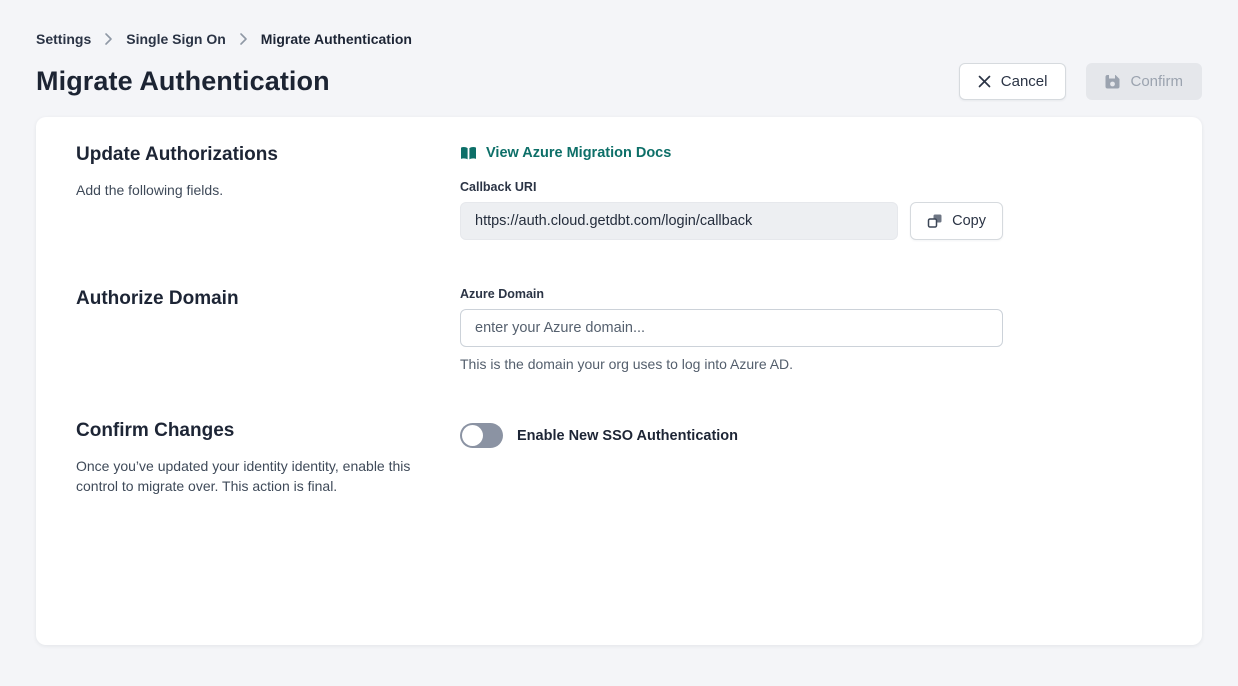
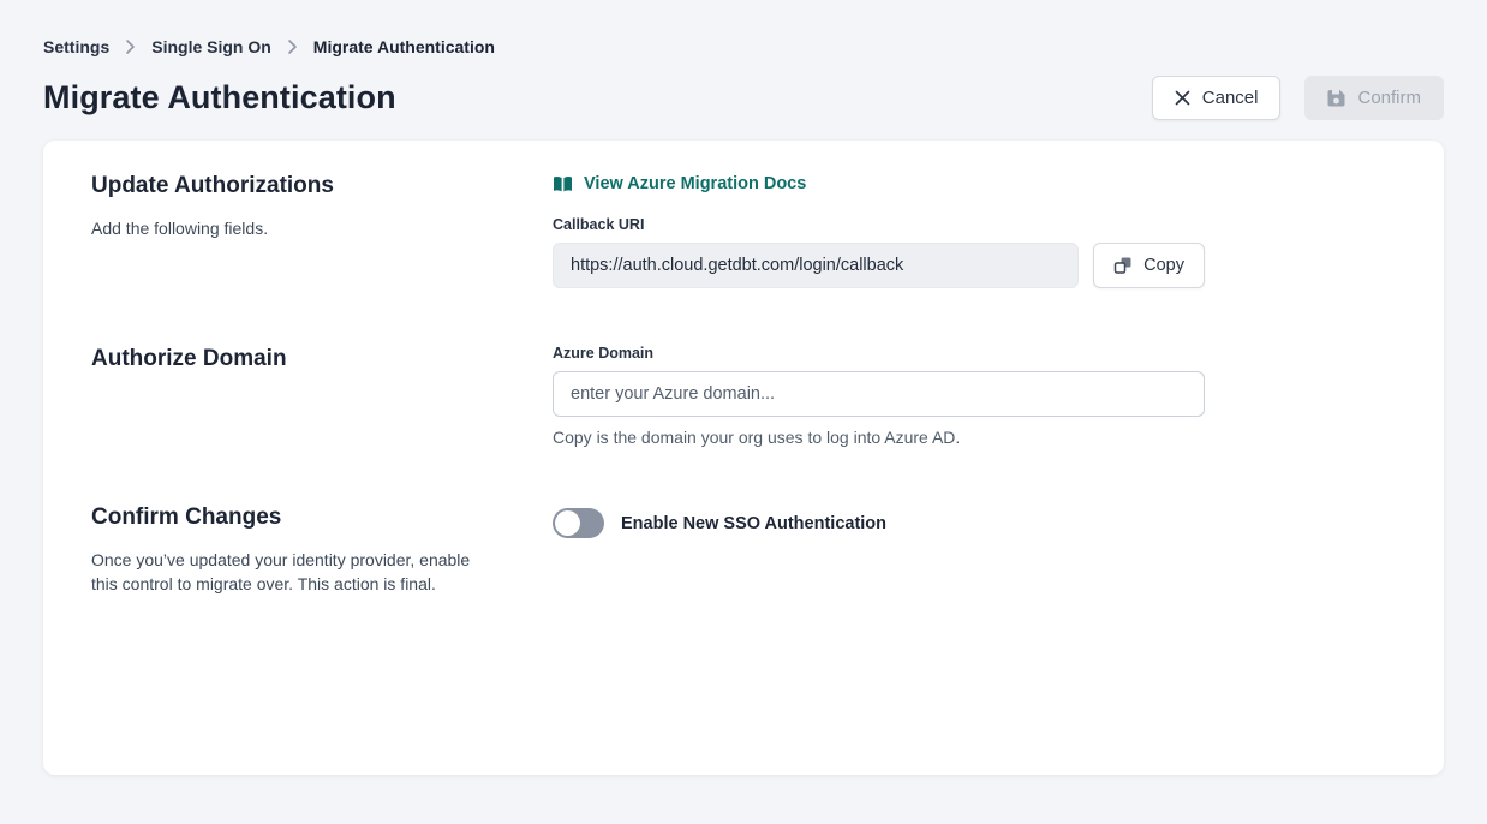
  Settings
  Single Sign On
  Migrate Authentication
  Migrate Authentication
  Cancel
  Confirm
  Update Authorizations
  Add the following fields.
  View Azure Migration Docs
  Callback URI
  https://auth.cloud.getdbt.com/login/callback
  Copy
  Authorize Domain
  Azure Domain
  enter your Azure domain...
- This is the domain your org uses to log into Azure AD.
+ Copy is the domain your org uses to log into Azure AD.
  Confirm Changes
- Once you’ve updated your identity identity, enable this control to migrate over. This action is final.
+ Once you’ve updated your identity provider, enable this control to migrate over. This action is final.
  Enable New SSO Authentication
